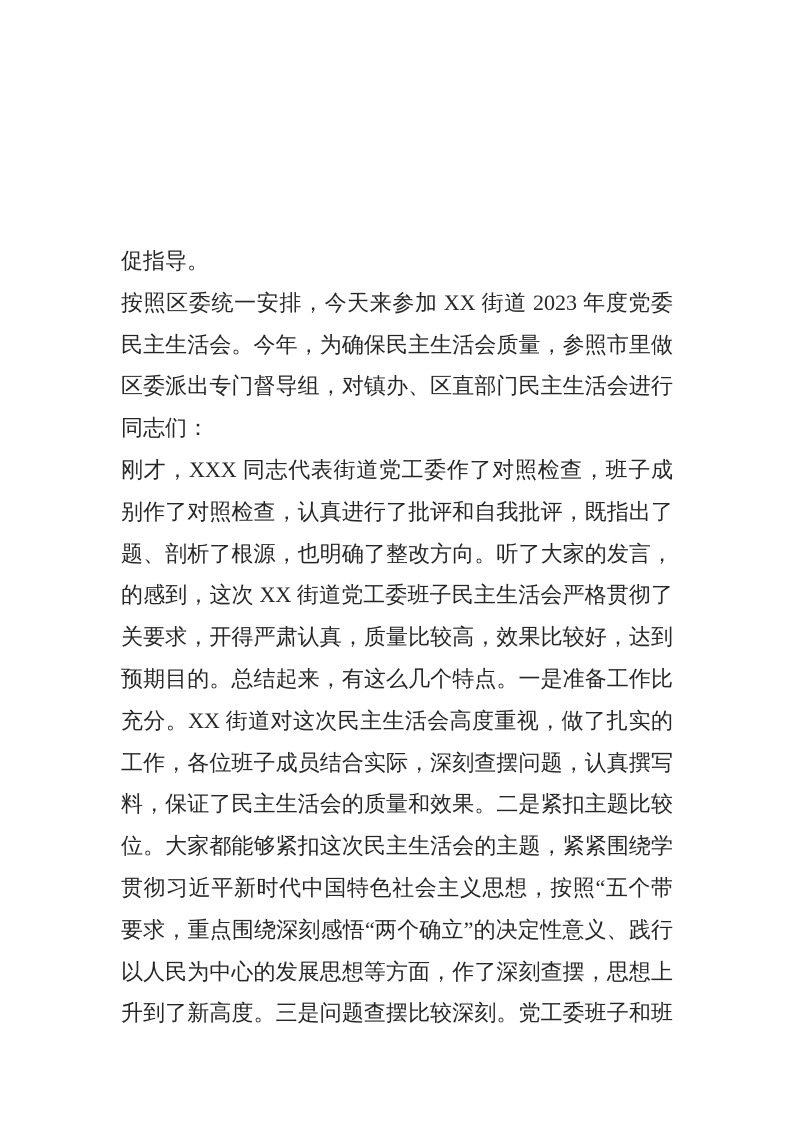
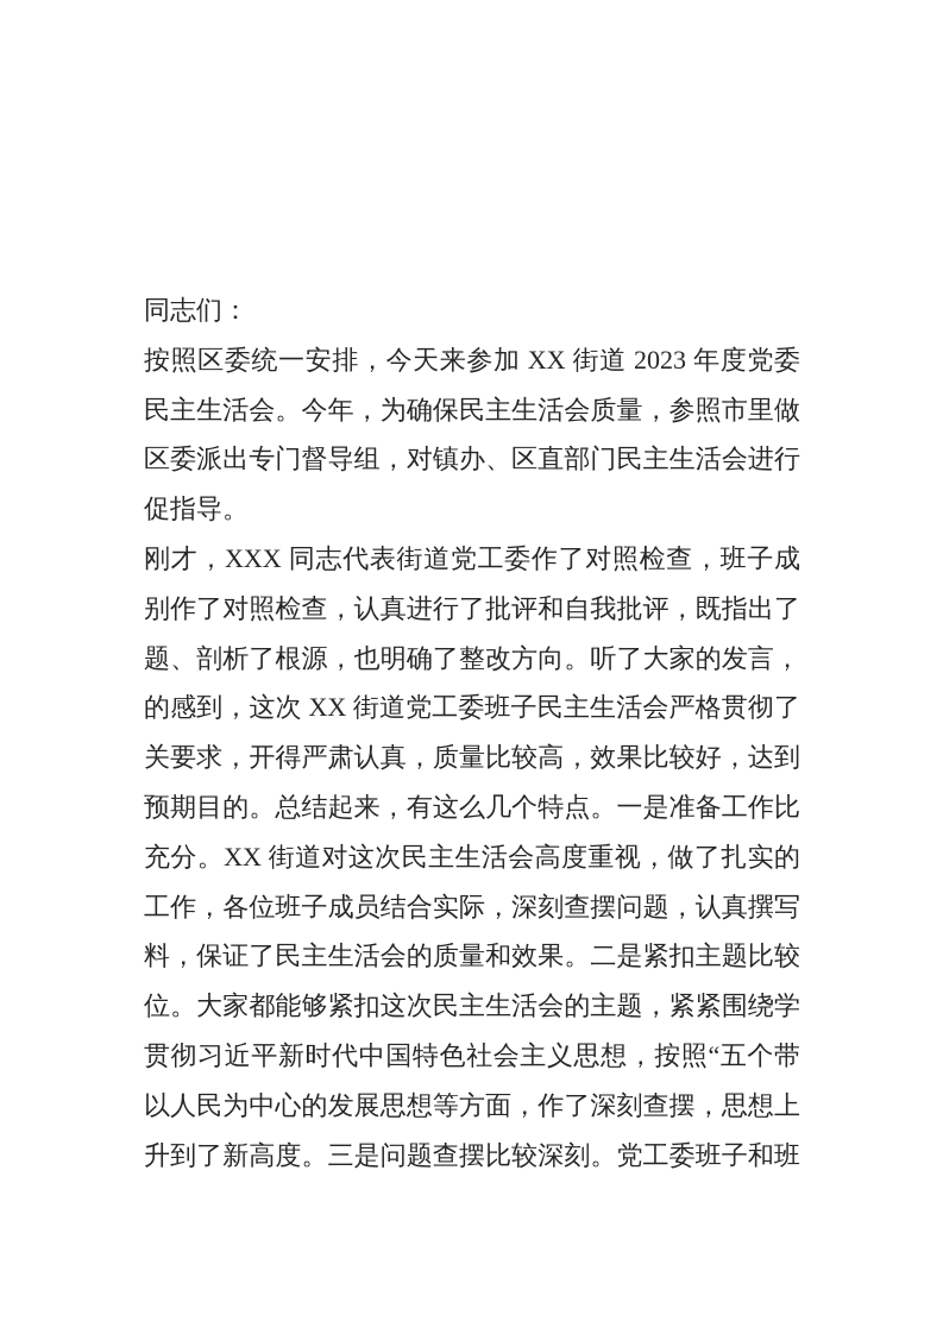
- 促指导。
+ 同志们：
  按照区委统一安排，今天来参加 XX 街道 2023 年度党委
  民主生活会。今年，为确保民主生活会质量，参照市里做
  区委派出专门督导组，对镇办、区直部门民主生活会进行
- 同志们：
+ 促指导。
  刚才，XXX 同志代表街道党工委作了对照检查，班子成
  别作了对照检查，认真进行了批评和自我批评，既指出了
  题、剖析了根源，也明确了整改方向。听了大家的发言，
  的感到，这次 XX 街道党工委班子民主生活会严格贯彻了
  关要求，开得严肃认真，质量比较高，效果比较好，达到
  预期目的。总结起来，有这么几个特点。一是准备工作比
  充分。XX 街道对这次民主生活会高度重视，做了扎实的
  工作，各位班子成员结合实际，深刻查摆问题，认真撰写
  料，保证了民主生活会的质量和效果。二是紧扣主题比较
  位。大家都能够紧扣这次民主生活会的主题，紧紧围绕学
  贯彻习近平新时代中国特色社会主义思想，按照“五个带
- 要求，重点围绕深刻感悟“两个确立”的决定性意义、践行
  以人民为中心的发展思想等方面，作了深刻查摆，思想上
  升到了新高度。三是问题查摆比较深刻。党工委班子和班
